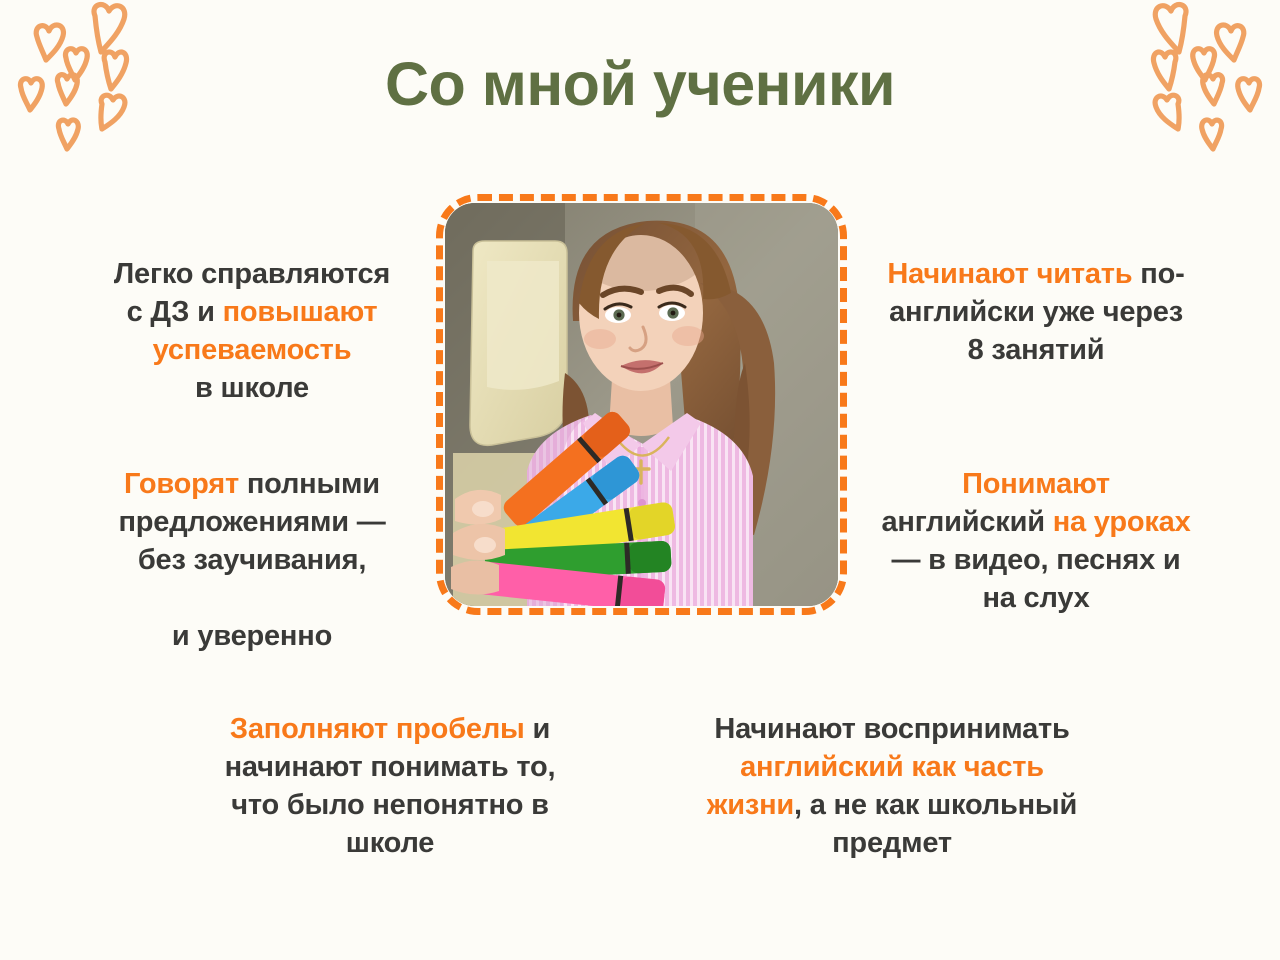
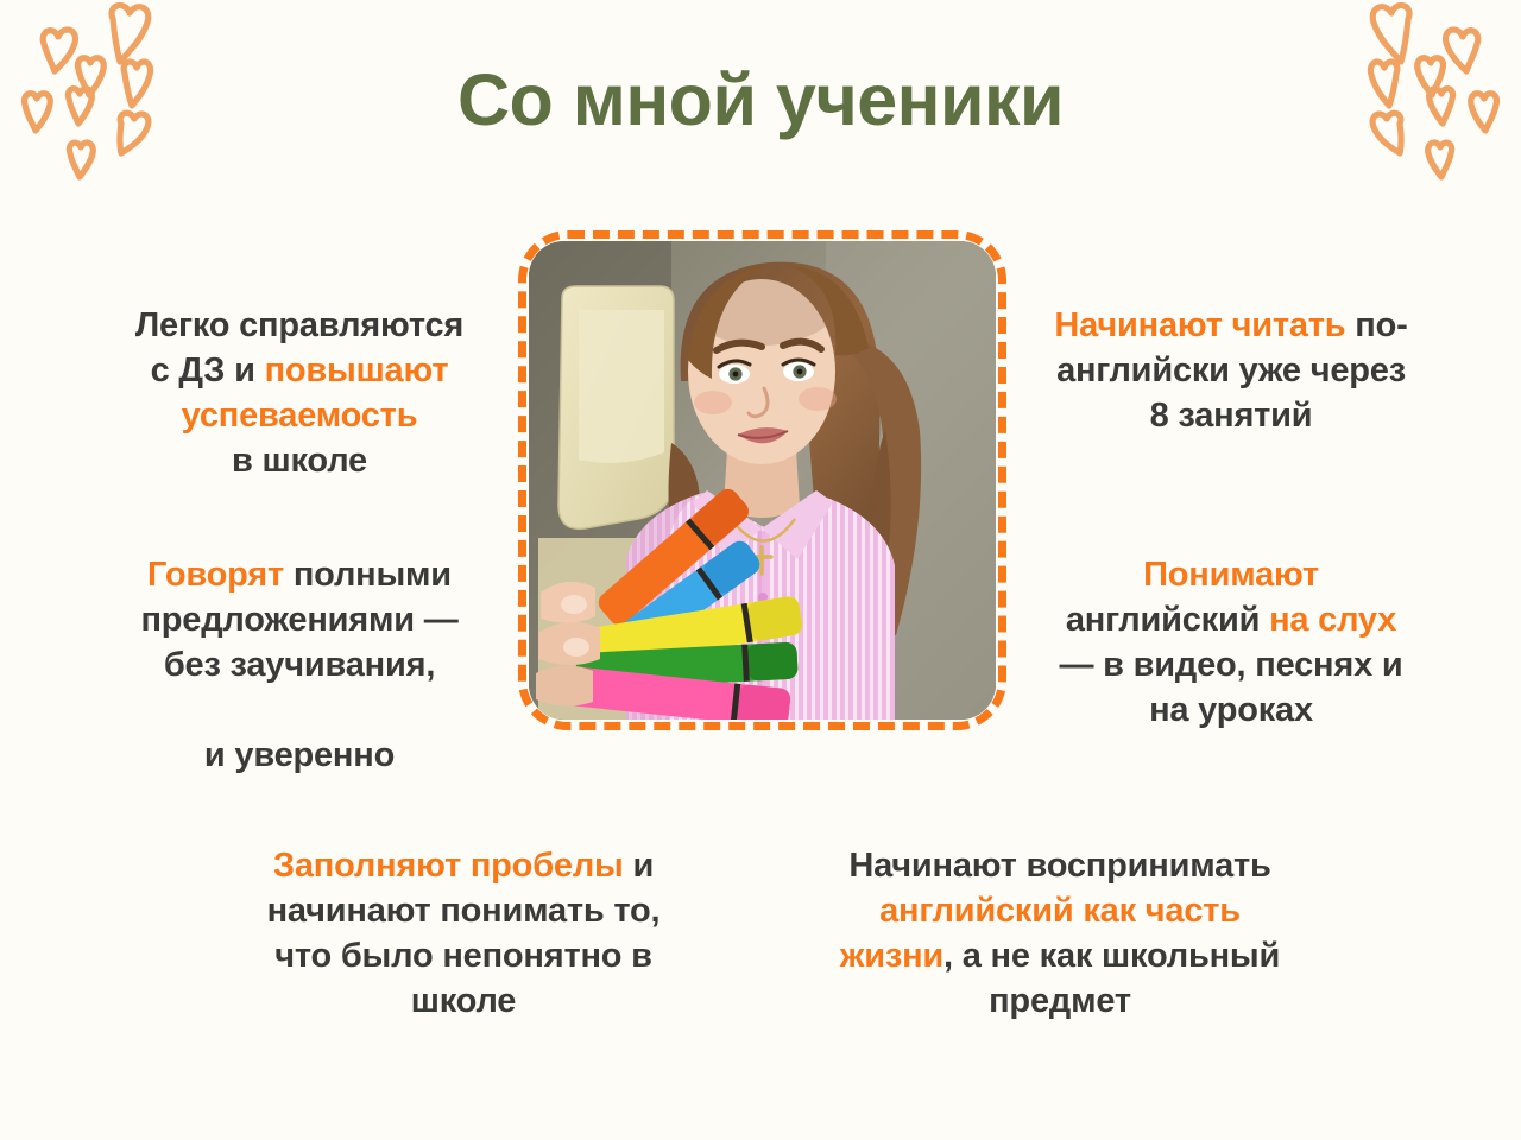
  Со мной ученики
  Легко справляются
  с ДЗ и повышают
  успеваемость
  в школе
  Говорят полными
  предложениями —
  без заучивания,
  и уверенно
  Начинают читать по-
  английски уже через
  8 занятий
  Понимают
- английский на уроках
+ английский на слух
  — в видео, песнях и
- на слух
+ на уроках
  Заполняют пробелы и
  начинают понимать то,
  что было непонятно в
  школе
  Начинают воспринимать
  английский как часть
  жизни, а не как школьный
  предмет
